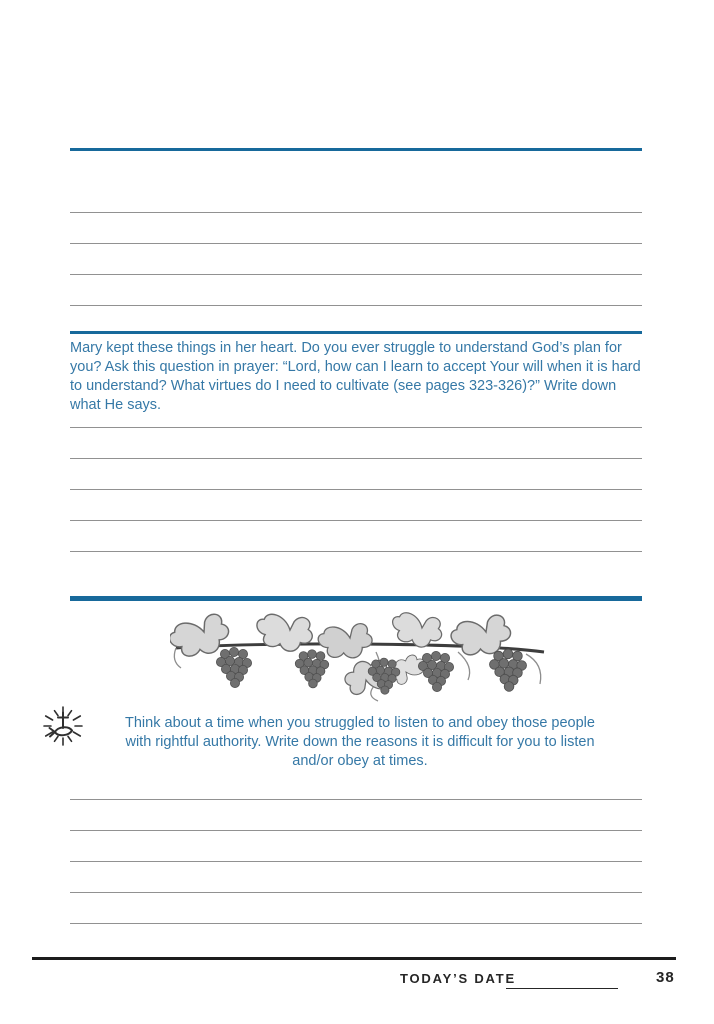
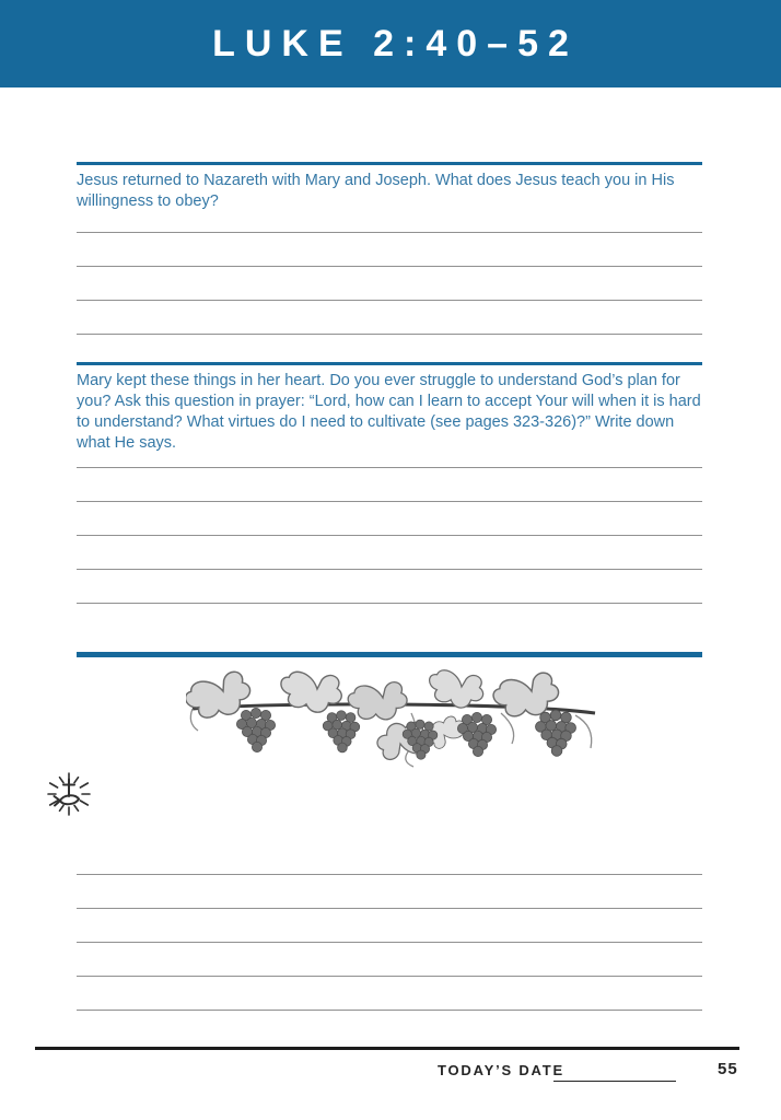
+ LUKE 2:40–52
+ Jesus returned to Nazareth with Mary and Joseph. What does Jesus teach you in His willingness to obey?
  Mary kept these things in her heart. Do you ever struggle to understand God’s plan for you? Ask this question in prayer: “Lord, how can I learn to accept Your will when it is hard to understand? What virtues do I need to cultivate (see pages 323-326)?” Write down what He says.
- Think about a time when you struggled to listen to and obey those people with rightful authority. Write down the reasons it is difficult for you to listen and/or obey at times.
  TODAY’S DATE
- 38
+ 55
